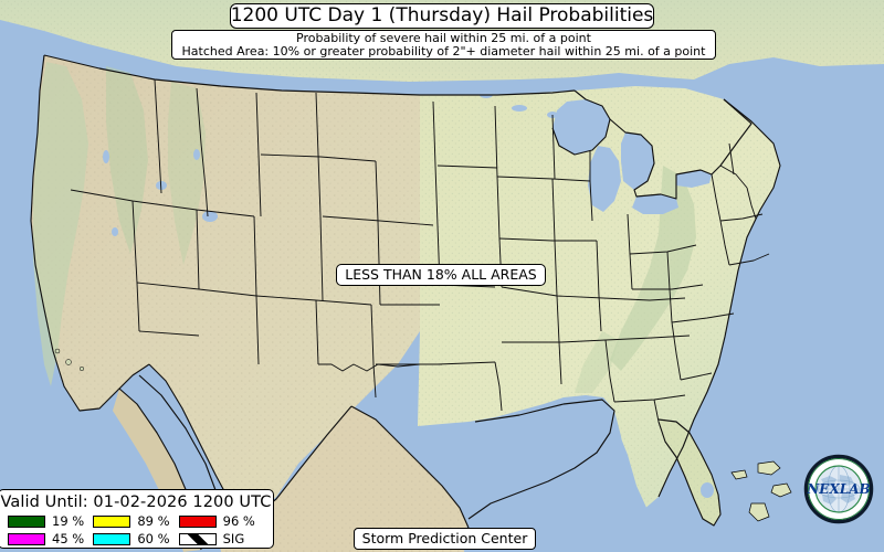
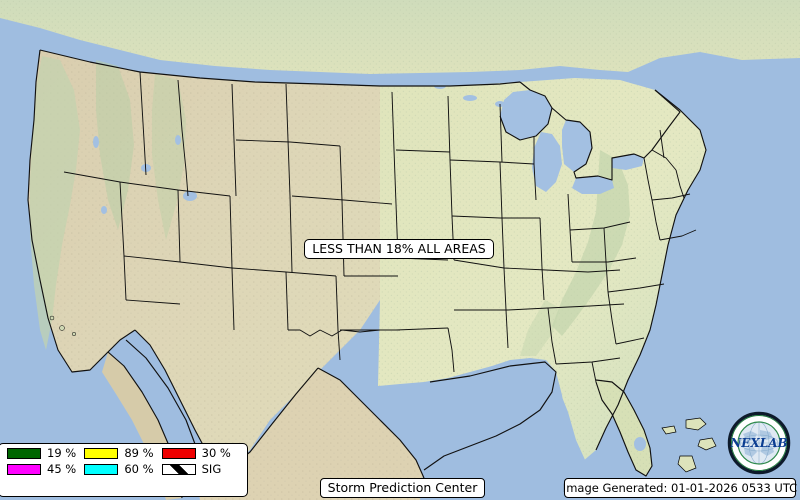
- 1200 UTC Day 1 (Thursday) Hail Probabilities
- Probability of severe hail within 25 mi. of a point
- Hatched Area: 10% or greater probability of 2"+ diameter hail within 25 mi. of a point
  LESS THAN 18% ALL AREAS
- Valid Until: 01-02-2026 1200 UTC
  19 %
  89 %
- 96 %
+ 30 %
  45 %
  60 %
  SIG
  Storm Prediction Center
+ Image Generated: 01-01-2026 0533 UTC
  NEXLAB
